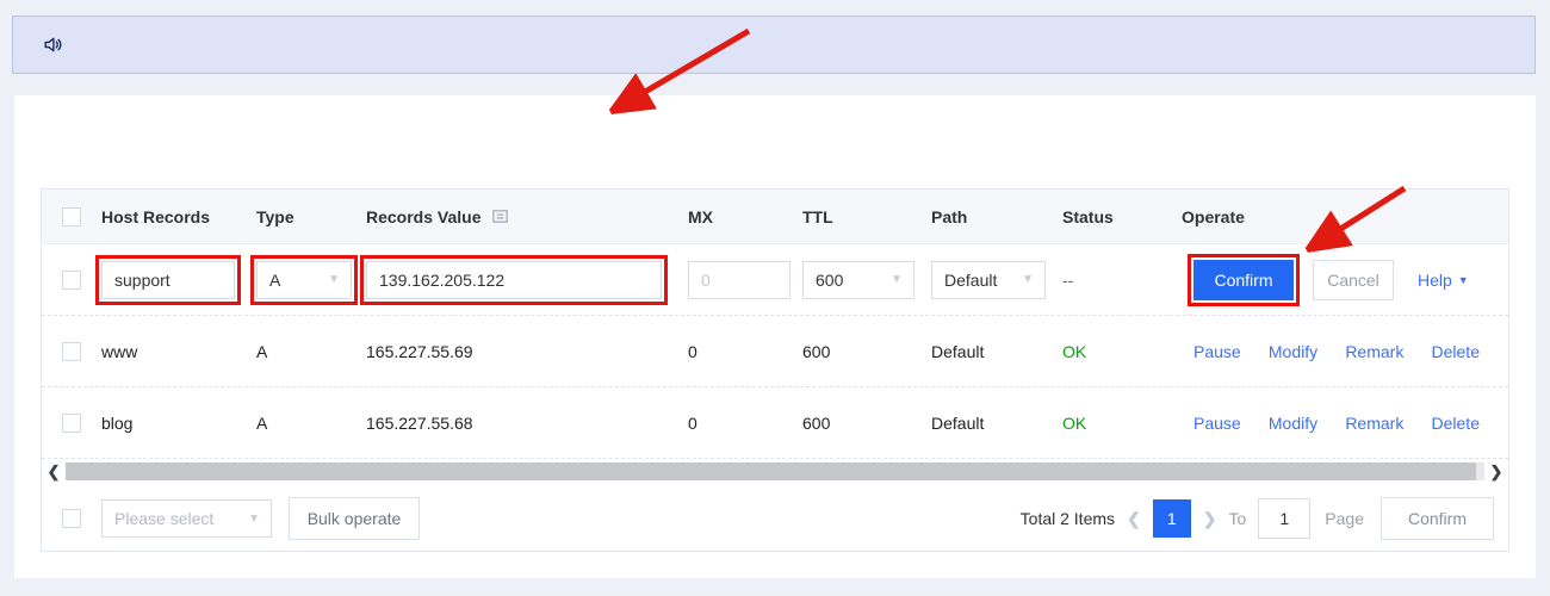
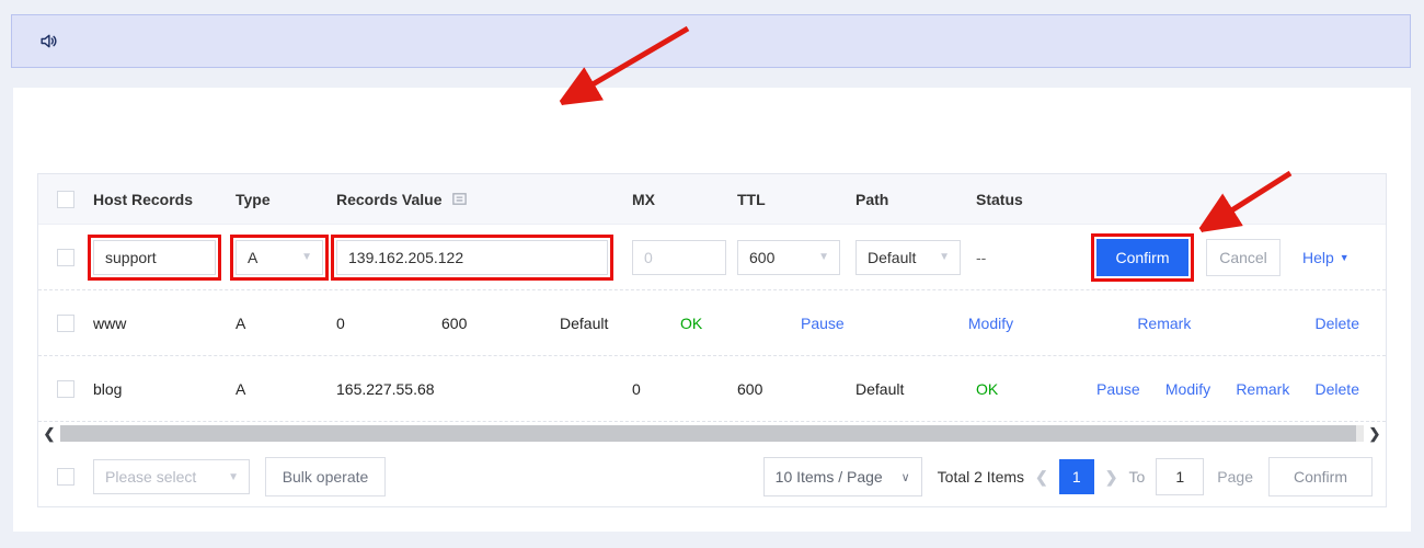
  Host Records
  Type
  Records Value
  MX
  TTL
  Path
  Status
- Operate
  support
  A
  ▼
  139.162.205.122
  0
  600
  ▼
  Default
  ▼
  --
  Confirm
  Cancel
  Help
  ▼
  www
  A
- 165.227.55.69
  0
  600
  Default
  OK
  Pause
  Modify
  Remark
  Delete
  blog
  A
  165.227.55.68
  0
  600
  Default
  OK
  Pause
  Modify
  Remark
  Delete
  ❮
  ❯
  Please select
  ▼
  Bulk operate
+ 10 Items / Page
+ ∨
  Total 2 Items
  ❮
  1
  ❯
  To
  1
  Page
  Confirm
